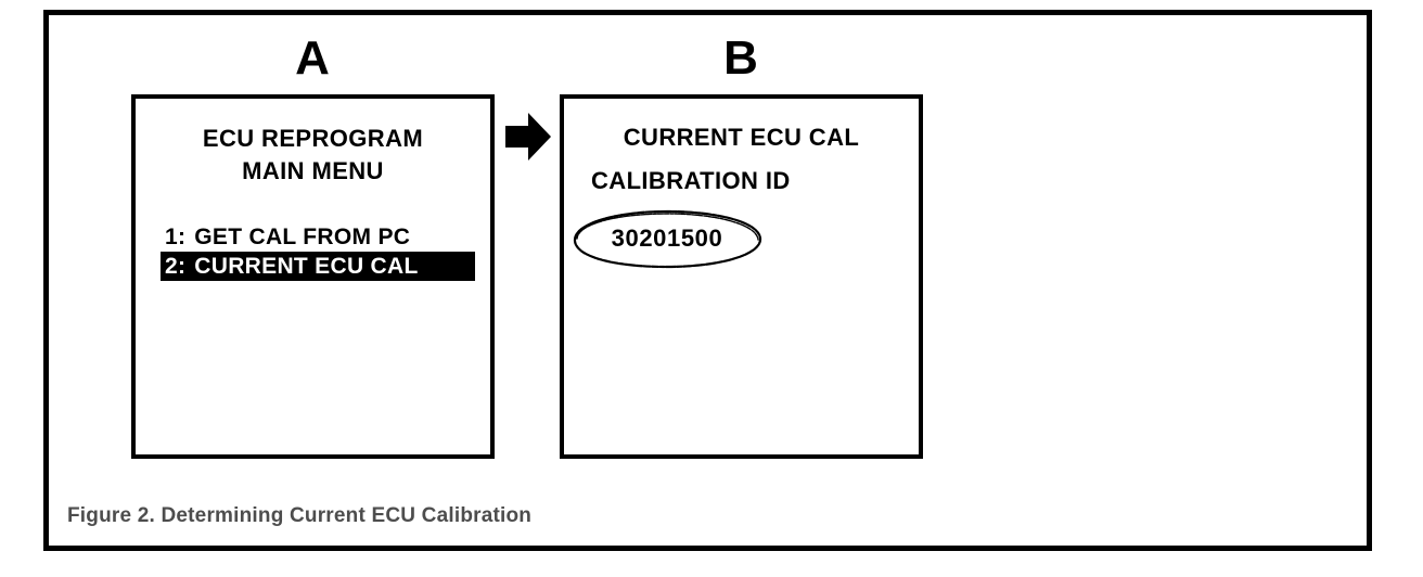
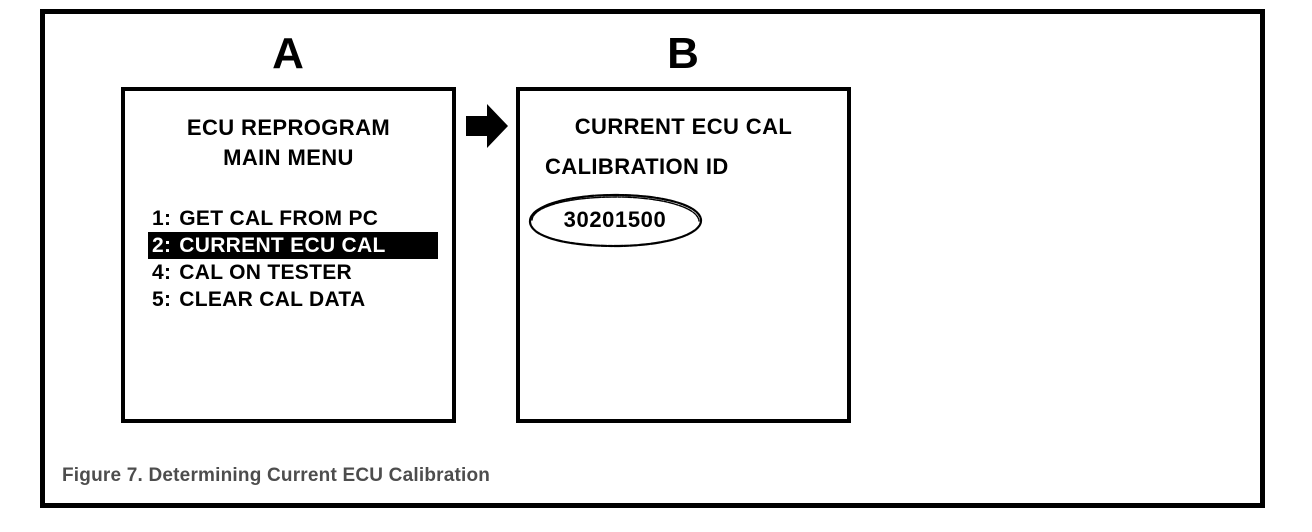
  A
  B
  ECU REPROGRAM
  MAIN MENU
  1: GET CAL FROM PC
  2: CURRENT ECU CAL
+ 4: CAL ON TESTER
+ 5: CLEAR CAL DATA
  CURRENT ECU CAL
  CALIBRATION ID
  30201500
- Figure 2. Determining Current ECU Calibration
+ Figure 7. Determining Current ECU Calibration
